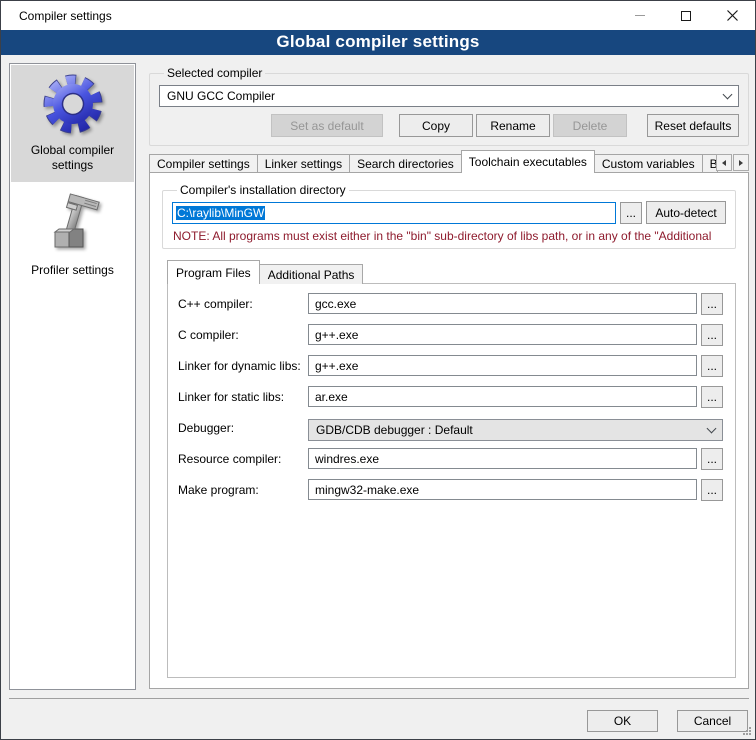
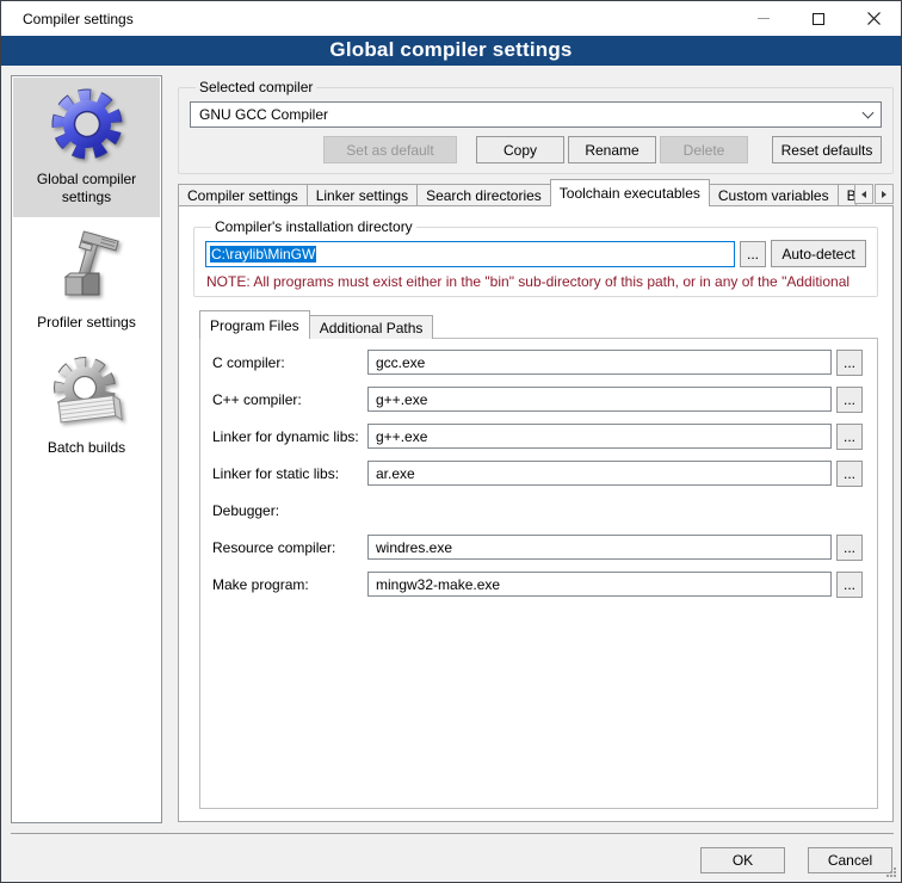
  Compiler settings
  Global compiler settings
  Global compiler settings
  Profiler settings
+ Batch builds
  Selected compiler
  GNU GCC Compiler
  Set as default
  Copy
  Rename
  Delete
  Reset defaults
  Compiler settings
  Linker settings
  Search directories
  Toolchain executables
  Custom variables
  Compiler's installation directory
  C:\raylib\MinGW
  ...
  Auto-detect
- NOTE: All programs must exist either in the "bin" sub-directory of libs path, or in any of the "Additional
+ NOTE: All programs must exist either in the "bin" sub-directory of this path, or in any of the "Additional
  Program Files
  Additional Paths
- C++ compiler:
+ C compiler:
  gcc.exe
  ...
- C compiler:
+ C++ compiler:
  g++.exe
  ...
  Linker for dynamic libs:
  g++.exe
  ...
  Linker for static libs:
  ar.exe
  ...
  Debugger:
- GDB/CDB debugger : Default
  Resource compiler:
  windres.exe
  ...
  Make program:
  mingw32-make.exe
  ...
  OK
  Cancel
